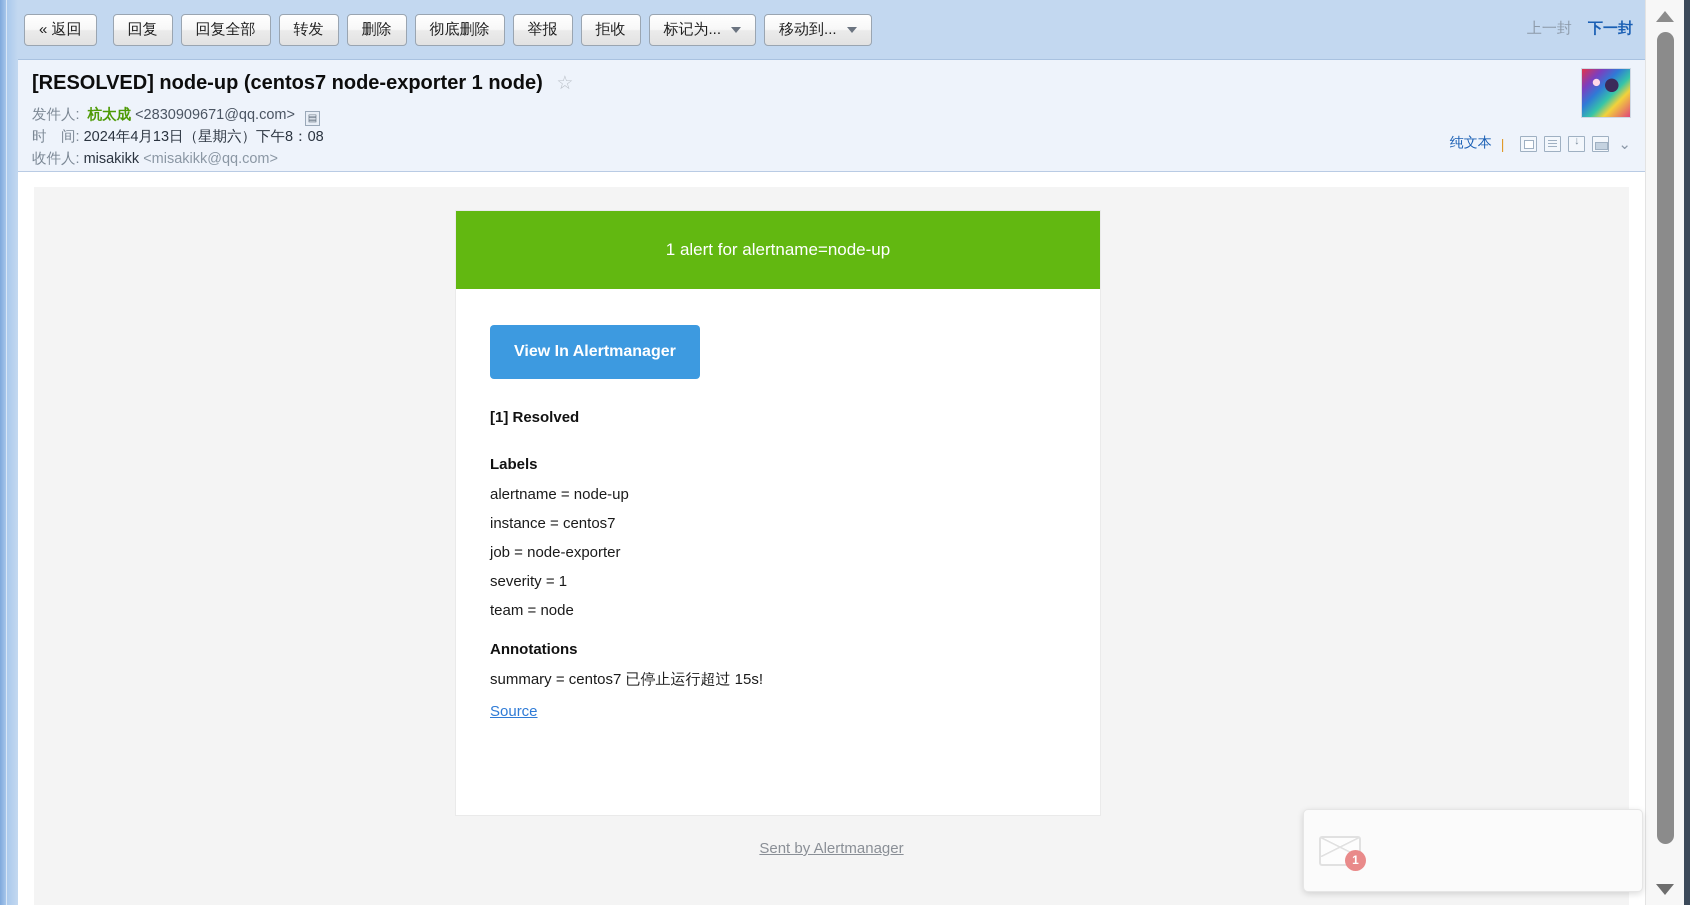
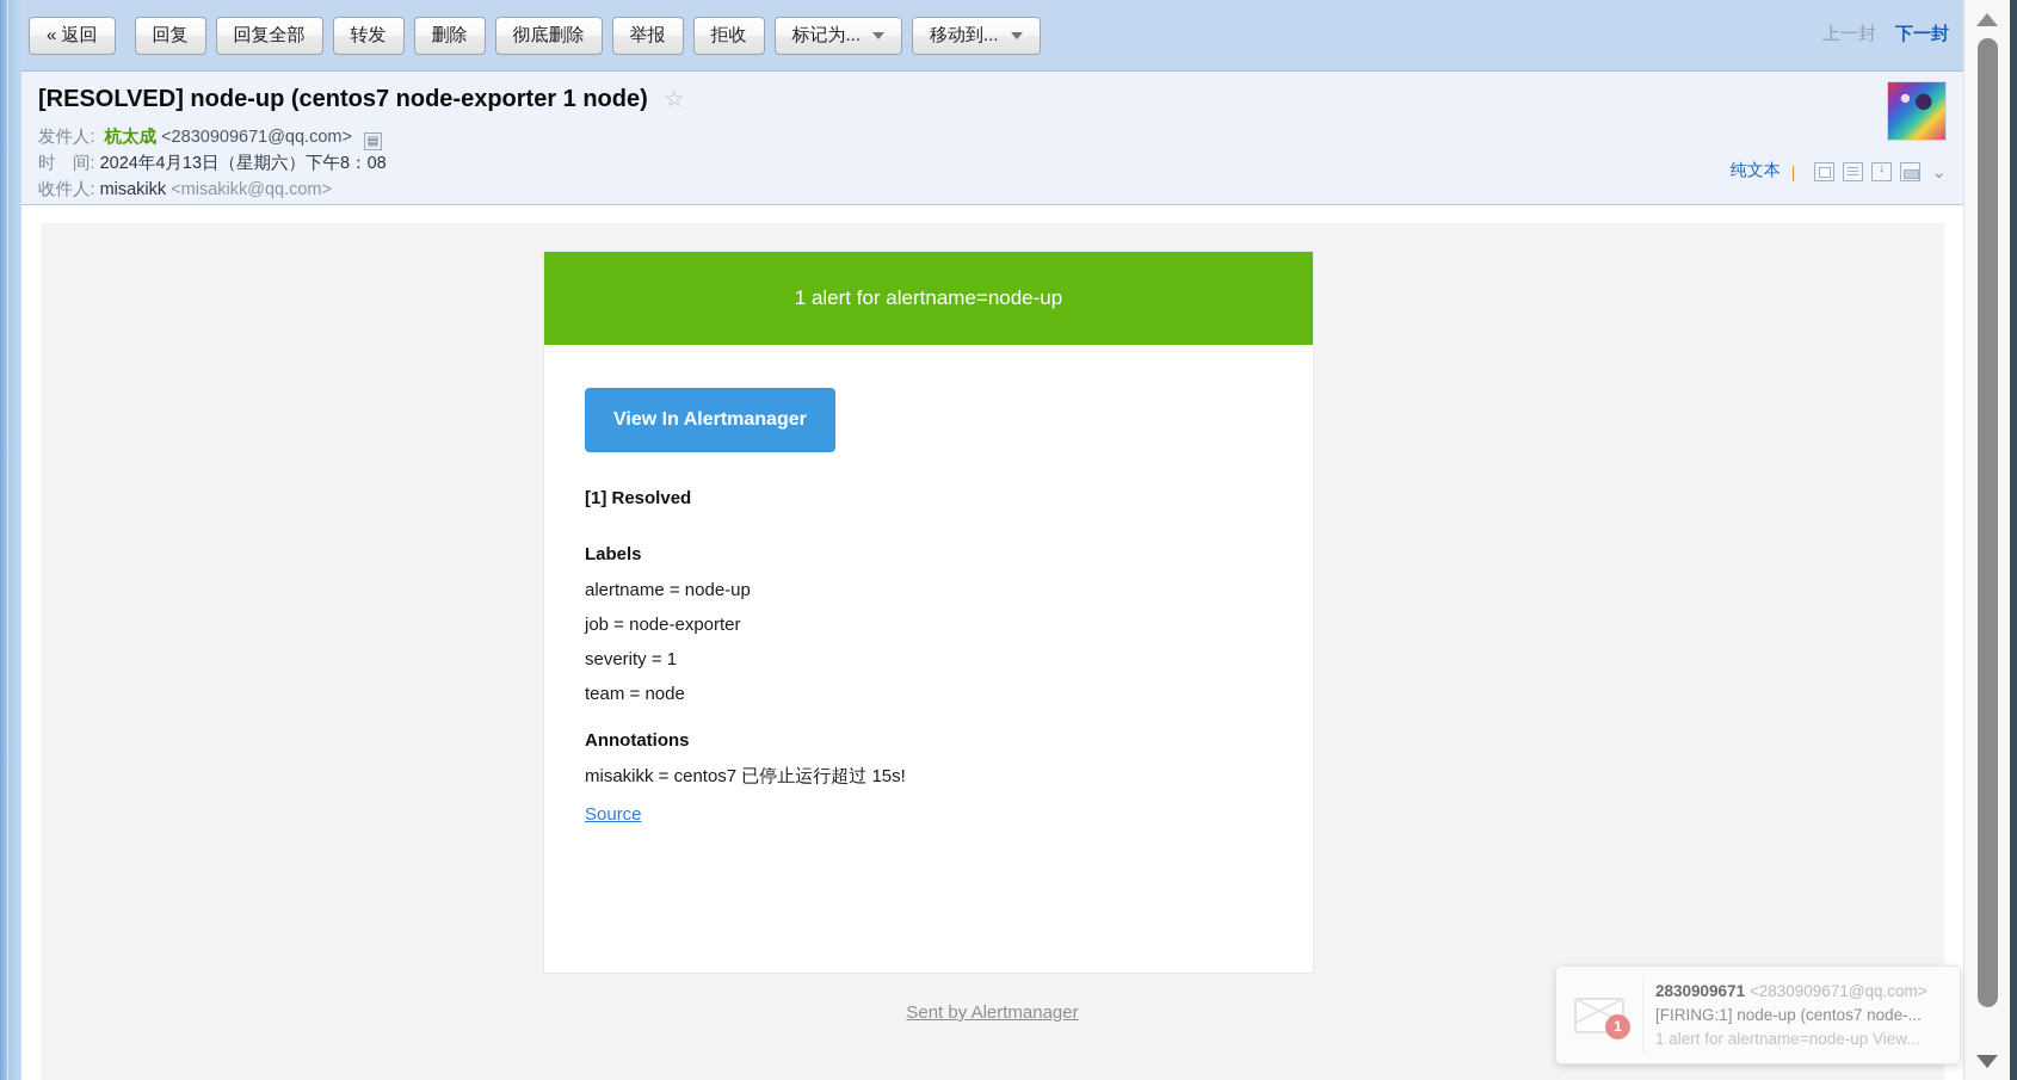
  « 返回
  回复
  回复全部
  转发
  删除
  彻底删除
  举报
  拒收
  标记为...
  移动到...
  上一封 下一封
  [RESOLVED] node-up (centos7 node-exporter 1 node) ☆
  发件人: 杭太成 <2830909671@qq.com> ▤
  时 间: 2024年4月13日（星期六）下午8：08
  收件人: misakikk <misakikk@qq.com>
  纯文本
  |
  ⌄
  1 alert for alertname=node-up
  View In Alertmanager
  [1] Resolved
  Labels
  alertname = node-up
- instance = centos7
  job = node-exporter
  severity = 1
  team = node
  Annotations
- summary = centos7 已停止运行超过 15s!
+ misakikk = centos7 已停止运行超过 15s!
  Source
  Sent by Alertmanager
  1
+ 2830909671 <2830909671@qq.com>
+ [FIRING:1] node-up (centos7 node-...
+ 1 alert for alertname=node-up View...
